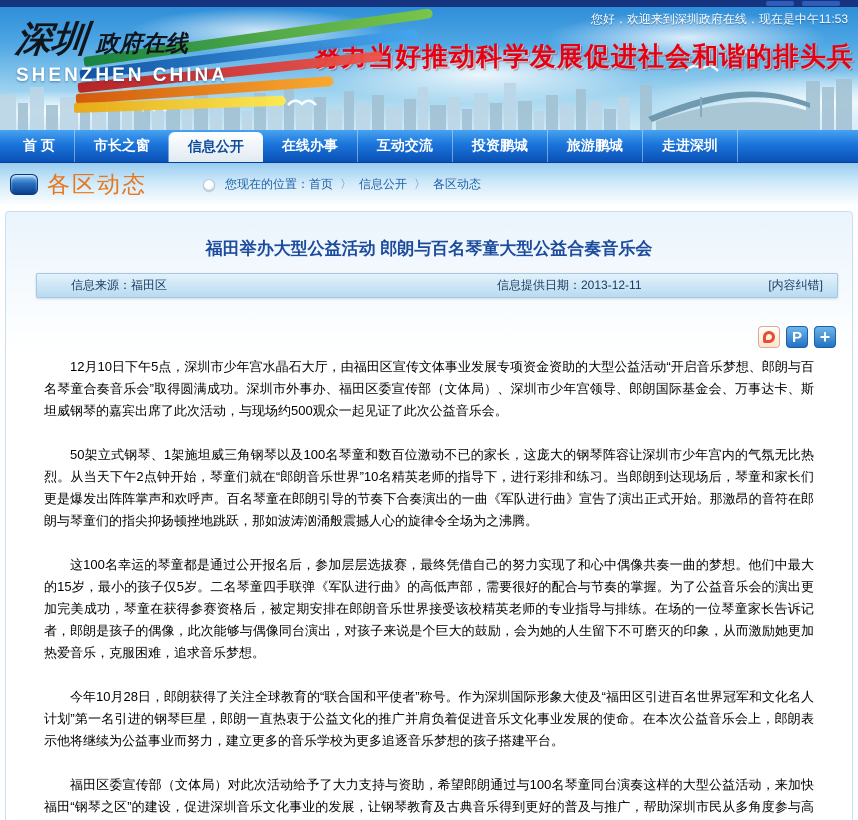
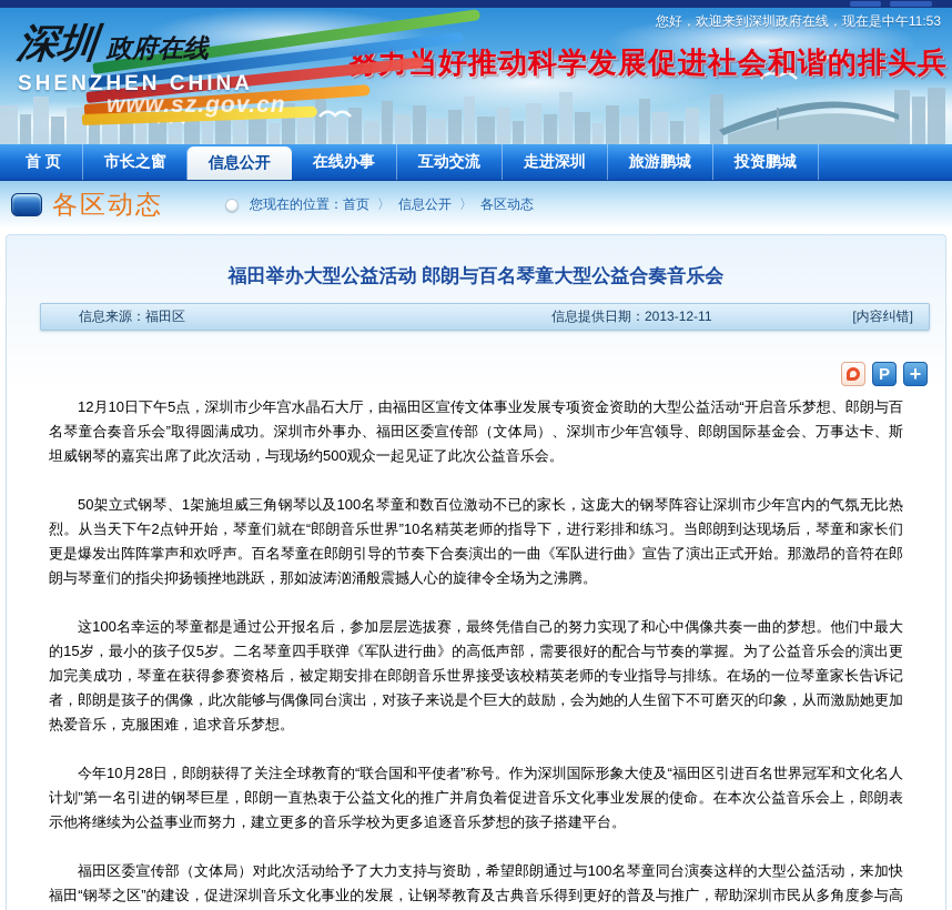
  政府在线
  SHENZHEN CHINA
+ www.sz.gov.cn
  您好，欢迎来到深圳政府在线，现在是中午11:53
  好推动科学发展促进社会和谐的排头兵
  首 页
  市长之窗
  信息公开
  在线办事
  互动交流
- 投资鹏城
+ 走进深圳
  旅游鹏城
- 走进深圳
+ 投资鹏城
  各区动态
  您现在的位置：
  首页
  〉
  信息公开
  〉
  各区动态
  福田举办大型公益活动 郎朗与百名琴童大型公益合奏音乐会
  信息来源：福田区
  信息提供日期：2013-12-11
  [内容纠错]
  P
  +
  12月10日下午5点，深圳市少年宫水晶石大厅，由福田区宣传文体事业发展专项资金资助的大型公益活动“开启音乐梦想、郎朗与百名琴童合奏音乐会”取得圆满成功。深圳市外事办、福田区委宣传部（文体局）、深圳市少年宫领导、郎朗国际基金会、万事达卡、斯坦威钢琴的嘉宾出席了此次活动，与现场约500观众一起见证了此次公益音乐会。
  50架立式钢琴、1架施坦威三角钢琴以及100名琴童和数百位激动不已的家长，这庞大的钢琴阵容让深圳市少年宫内的气氛无比热烈。从当天下午2点钟开始，琴童们就在“郎朗音乐世界”10名精英老师的指导下，进行彩排和练习。当郎朗到达现场后，琴童和家长们更是爆发出阵阵掌声和欢呼声。百名琴童在郎朗引导的节奏下合奏演出的一曲《军队进行曲》宣告了演出正式开始。那激昂的音符在郎朗与琴童们的指尖抑扬顿挫地跳跃，那如波涛汹涌般震撼人心的旋律令全场为之沸腾。
  这100名幸运的琴童都是通过公开报名后，参加层层选拔赛，最终凭借自己的努力实现了和心中偶像共奏一曲的梦想。他们中最大的15岁，最小的孩子仅5岁。二名琴童四手联弹《军队进行曲》的高低声部，需要很好的配合与节奏的掌握。为了公益音乐会的演出更加完美成功，琴童在获得参赛资格后，被定期安排在郎朗音乐世界接受该校精英老师的专业指导与排练。在场的一位琴童家长告诉记者，郎朗是孩子的偶像，此次能够与偶像同台演出，对孩子来说是个巨大的鼓励，会为她的人生留下不可磨灭的印象，从而激励她更加热爱音乐，克服困难，追求音乐梦想。
  今年10月28日，郎朗获得了关注全球教育的“联合国和平使者”称号。作为深圳国际形象大使及“福田区引进百名世界冠军和文化名人计划”第一名引进的钢琴巨星，郎朗一直热衷于公益文化的推广并肩负着促进音乐文化事业发展的使命。在本次公益音乐会上，郎朗表示他将继续为公益事业而努力，建立更多的音乐学校为更多追逐音乐梦想的孩子搭建平台。
  福田区委宣传部（文体局）对此次活动给予了大力支持与资助，希望郎朗通过与100名琴童同台演奏这样的大型公益活动，来加快福田“钢琴之区”的建设，促进深圳音乐文化事业的发展，让钢琴教育及古典音乐得到更好的普及与推广，帮助深圳市民从多角度参与高
